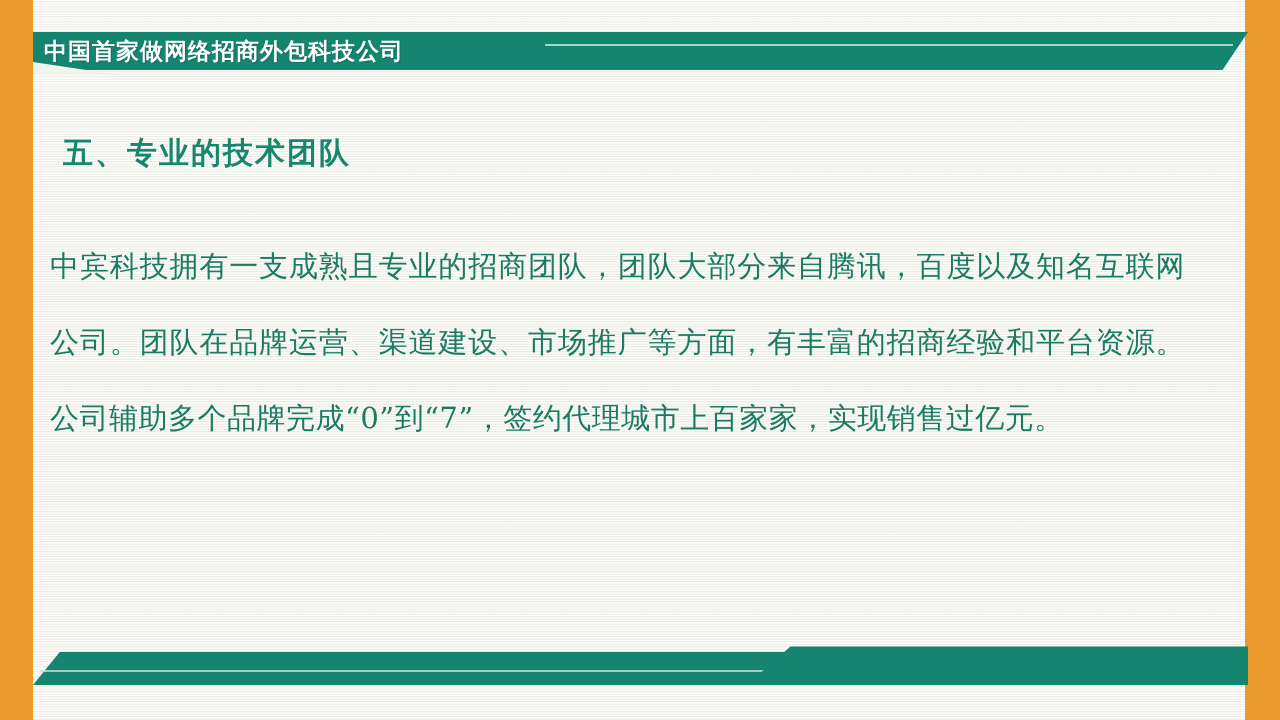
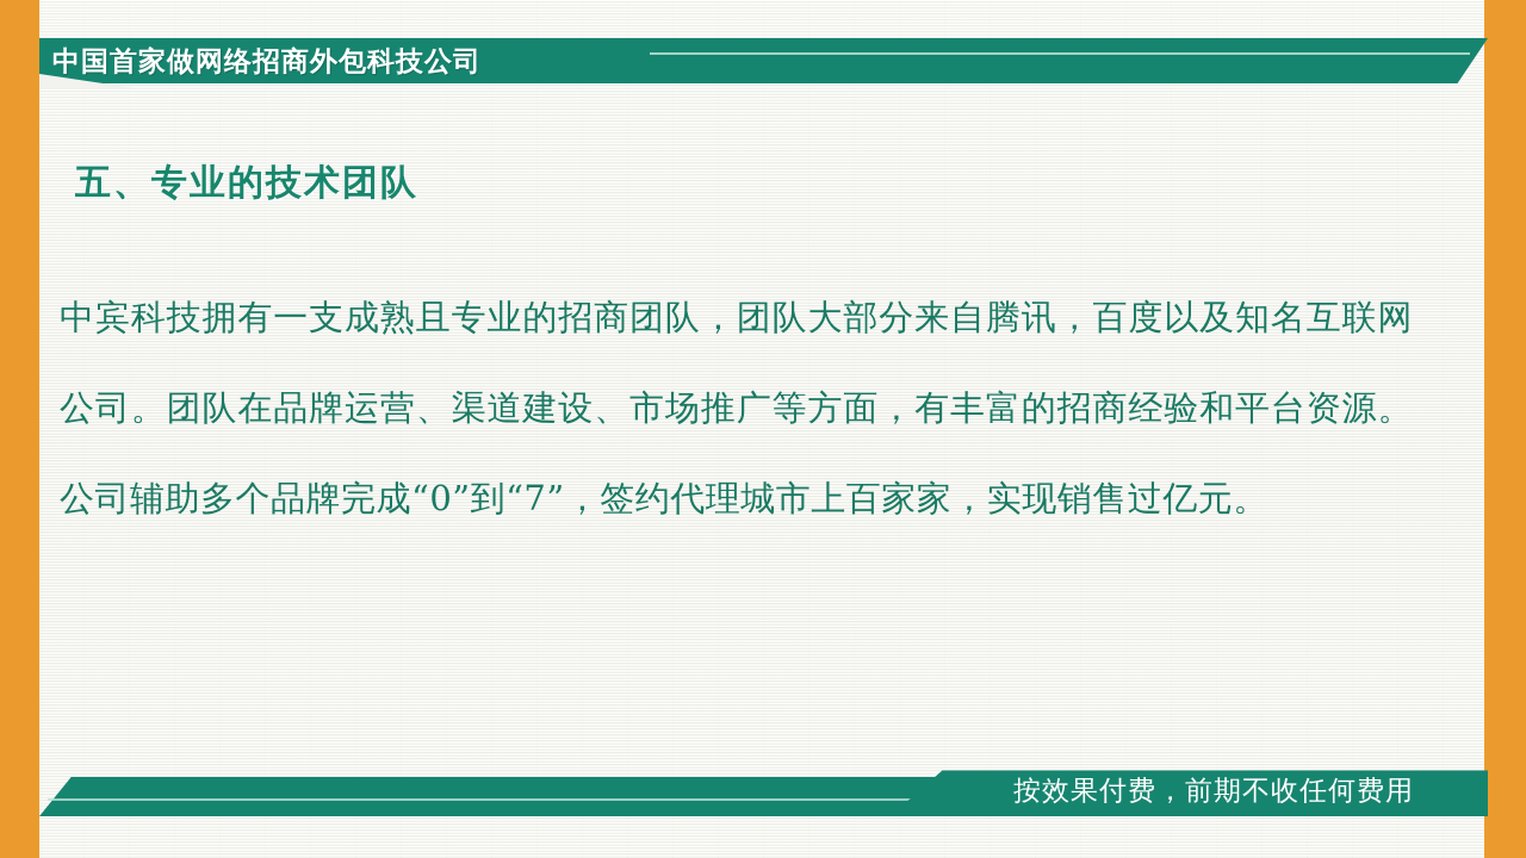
  中国首家做网络招商外包科技公司
  五、专业的技术团队
  中宾科技拥有一支成熟且专业的招商团队，团队大部分来自腾讯，百度以及知名互联网公司。团队在品牌运营、渠道建设、市场推广等方面，有丰富的招商经验和平台资源。公司辅助多个品牌完成“0”到“7”，签约代理城市上百家家，实现销售过亿元。
+ 按效果付费，前期不收任何费用
